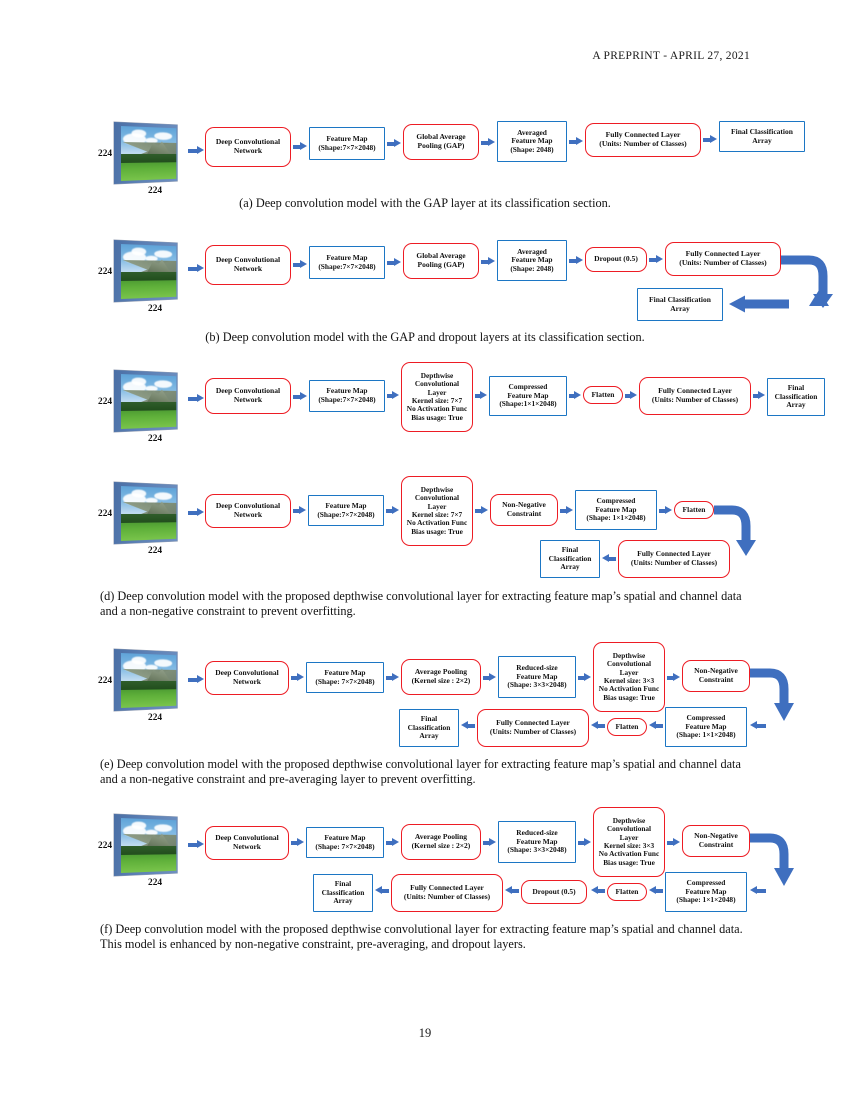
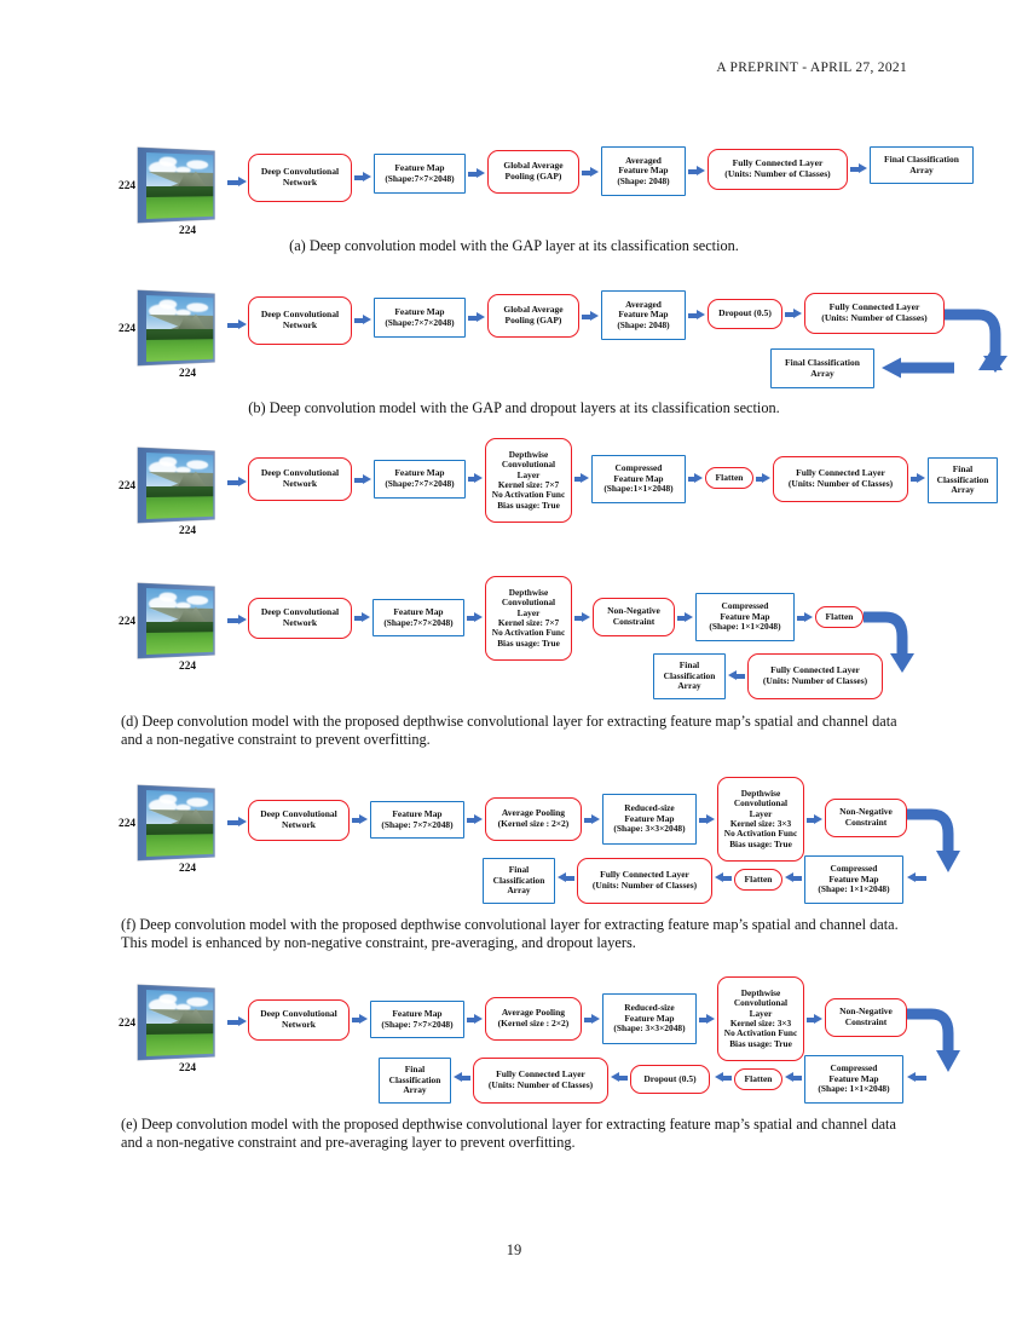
  A PREPRINT - APRIL 27, 2021
  224
  224
  Deep Convolutional
  Network
  Feature Map
  (Shape:7×7×2048)
  Global Average
  Pooling (GAP)
  Averaged
  Feature Map
  (Shape: 2048)
  Fully Connected Layer
  (Units: Number of Classes)
  Final Classification
  Array
  (a) Deep convolution model with the GAP layer at its classification section.
  224
  224
  Deep Convolutional
  Network
  Feature Map
  (Shape:7×7×2048)
  Global Average
  Pooling (GAP)
  Averaged
  Feature Map
  (Shape: 2048)
  Dropout (0.5)
  Fully Connected Layer
  (Units: Number of Classes)
  Final Classification
  Array
  (b) Deep convolution model with the GAP and dropout layers at its classification section.
  224
  224
  Deep Convolutional
  Network
  Feature Map
  (Shape:7×7×2048)
  Depthwise
  Convolutional
  Layer
  Kernel size: 7×7
  No Activation Func
  Bias usage: True
  Compressed
  Feature Map
  (Shape:1×1×2048)
  Flatten
  Fully Connected Layer
  (Units: Number of Classes)
  Final
  Classification
  Array
  224
  224
  Deep Convolutional
  Network
  Feature Map
  (Shape:7×7×2048)
  Depthwise
  Convolutional
  Layer
  Kernel size: 7×7
  No Activation Func
  Bias usage: True
  Non-Negative
  Constraint
  Compressed
  Feature Map
  (Shape: 1×1×2048)
  Flatten
  Fully Connected Layer
  (Units: Number of Classes)
  Final
  Classification
  Array
  (d) Deep convolution model with the proposed depthwise convolutional layer for extracting feature map’s spatial and channel data and a non-negative constraint to prevent overfitting.
  224
  224
  Deep Convolutional
  Network
  Feature Map
  (Shape: 7×7×2048)
  Average Pooling
  (Kernel size : 2×2)
  Reduced-size
  Feature Map
  (Shape: 3×3×2048)
  Depthwise
  Convolutional
  Layer
  Kernel size: 3×3
  No Activation Func
  Bias usage: True
  Non-Negative
  Constraint
  Compressed
  Feature Map
  (Shape: 1×1×2048)
  Flatten
  Fully Connected Layer
  (Units: Number of Classes)
  Final
  Classification
  Array
- (e) Deep convolution model with the proposed depthwise convolutional layer for extracting feature map’s spatial and channel data and a non-negative constraint and pre-averaging layer to prevent overfitting.
+ (f) Deep convolution model with the proposed depthwise convolutional layer for extracting feature map’s spatial and channel data. This model is enhanced by non-negative constraint, pre-averaging, and dropout layers.
  224
  224
  Deep Convolutional
  Network
  Feature Map
  (Shape: 7×7×2048)
  Average Pooling
  (Kernel size : 2×2)
  Reduced-size
  Feature Map
  (Shape: 3×3×2048)
  Depthwise
  Convolutional
  Layer
  Kernel size: 3×3
  No Activation Func
  Bias usage: True
  Non-Negative
  Constraint
  Compressed
  Feature Map
  (Shape: 1×1×2048)
  Flatten
  Dropout (0.5)
  Fully Connected Layer
  (Units: Number of Classes)
  Final
  Classification
  Array
- (f) Deep convolution model with the proposed depthwise convolutional layer for extracting feature map’s spatial and channel data. This model is enhanced by non-negative constraint, pre-averaging, and dropout layers.
+ (e) Deep convolution model with the proposed depthwise convolutional layer for extracting feature map’s spatial and channel data and a non-negative constraint and pre-averaging layer to prevent overfitting.
  19
